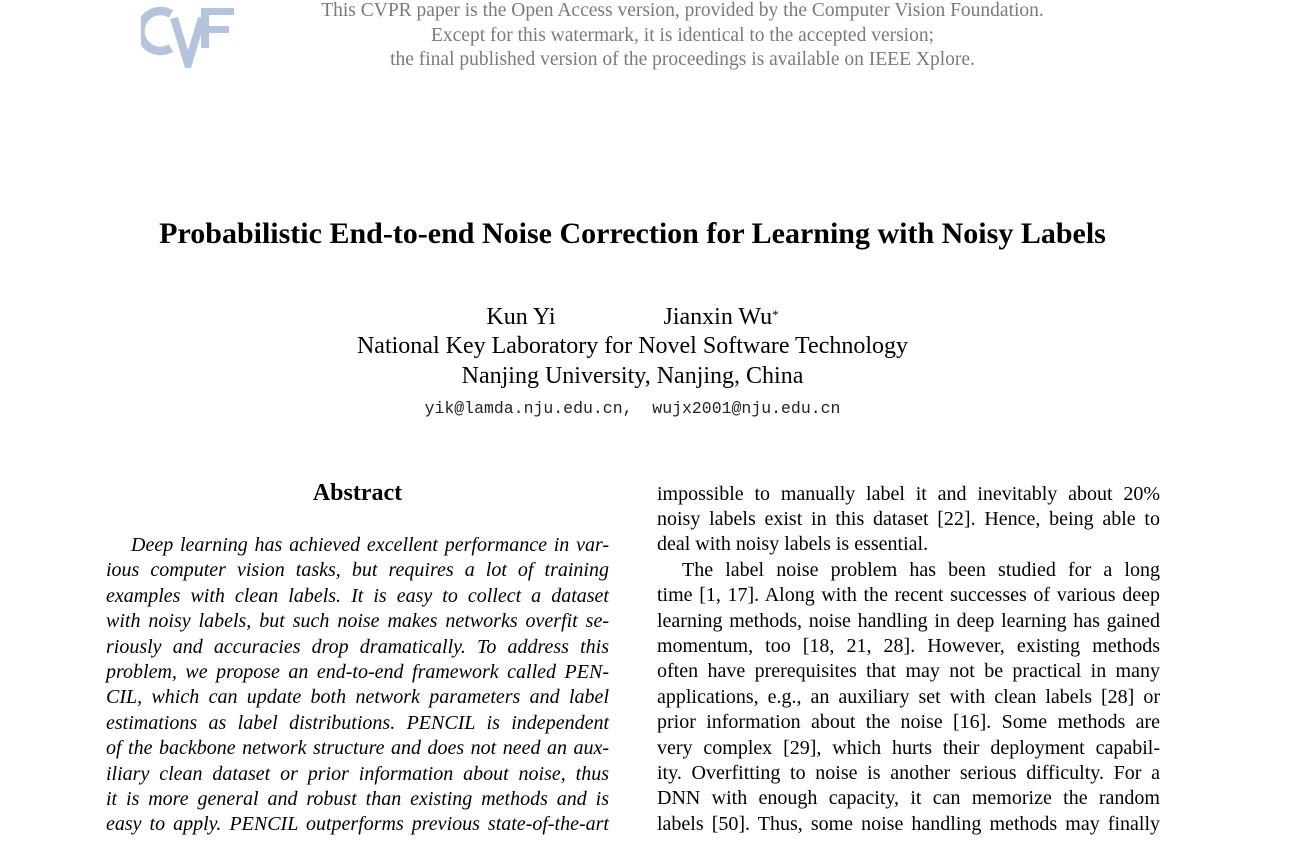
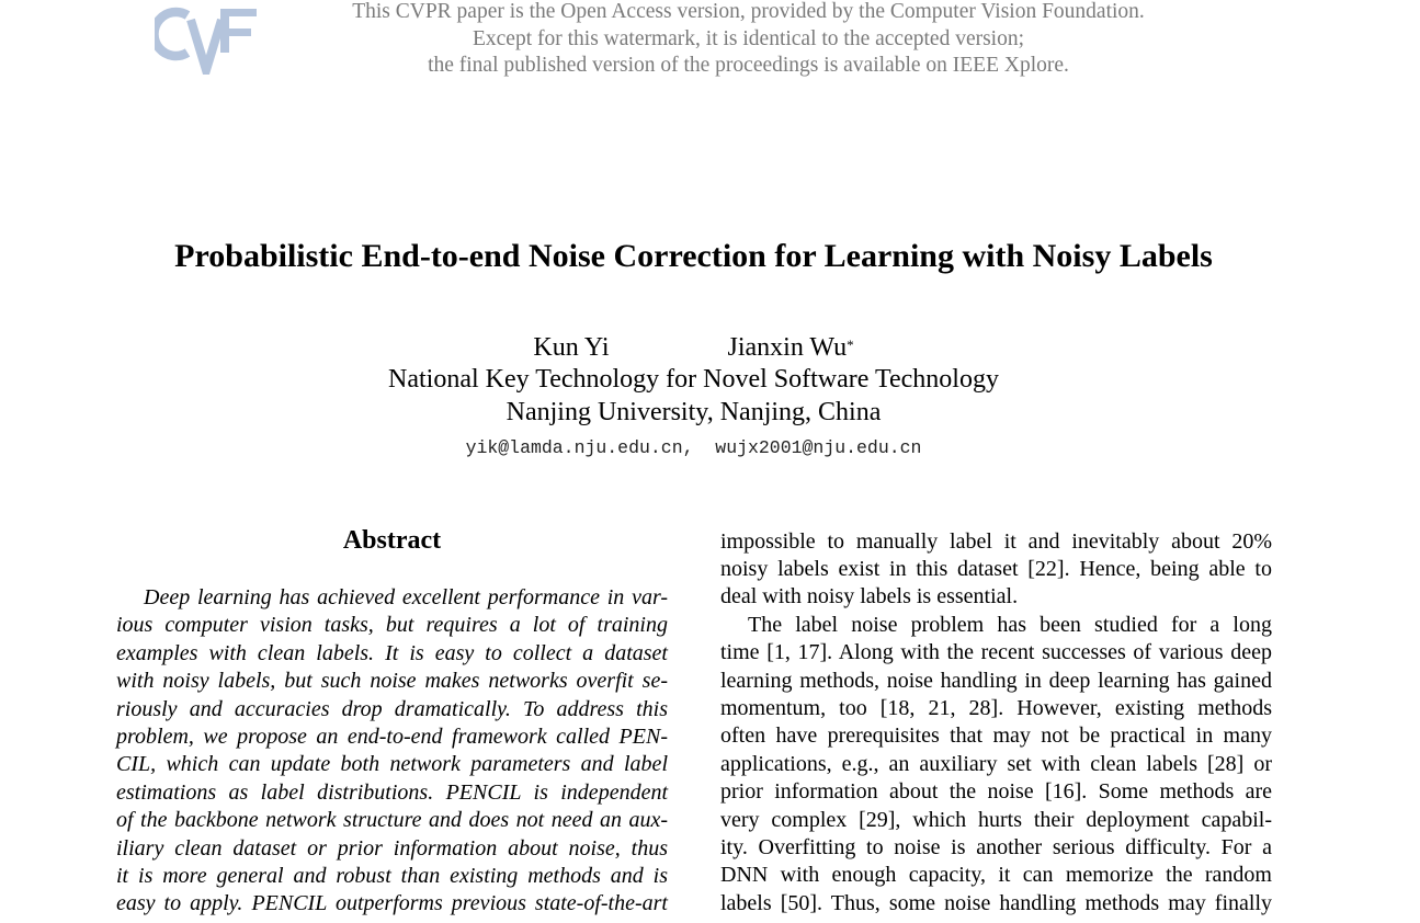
  This CVPR paper is the Open Access version, provided by the Computer Vision Foundation.
  Except for this watermark, it is identical to the accepted version;
  the final published version of the proceedings is available on IEEE Xplore.
  Probabilistic End-to-end Noise Correction for Learning with Noisy Labels
  Kun Yi Jianxin Wu*
- National Key Laboratory for Novel Software Technology
+ National Key Technology for Novel Software Technology
  Nanjing University, Nanjing, China
  yik@lamda.nju.edu.cn, wujx2001@nju.edu.cn
  Abstract
  Deep learning has achieved excellent performance in var-
  ious computer vision tasks, but requires a lot of training
  examples with clean labels. It is easy to collect a dataset
  with noisy labels, but such noise makes networks overfit se-
  riously and accuracies drop dramatically. To address this
  problem, we propose an end-to-end framework called PEN-
  CIL, which can update both network parameters and label
  estimations as label distributions. PENCIL is independent
  of the backbone network structure and does not need an aux-
  iliary clean dataset or prior information about noise, thus
  it is more general and robust than existing methods and is
  easy to apply. PENCIL outperforms previous state-of-the-art
  impossible to manually label it and inevitably about 20%
  noisy labels exist in this dataset [22]. Hence, being able to
  deal with noisy labels is essential.
  The label noise problem has been studied for a long
  time [1, 17]. Along with the recent successes of various deep
  learning methods, noise handling in deep learning has gained
  momentum, too [18, 21, 28]. However, existing methods
  often have prerequisites that may not be practical in many
  applications, e.g., an auxiliary set with clean labels [28] or
  prior information about the noise [16]. Some methods are
  very complex [29], which hurts their deployment capabil-
  ity. Overfitting to noise is another serious difficulty. For a
  DNN with enough capacity, it can memorize the random
  labels [50]. Thus, some noise handling methods may finally
